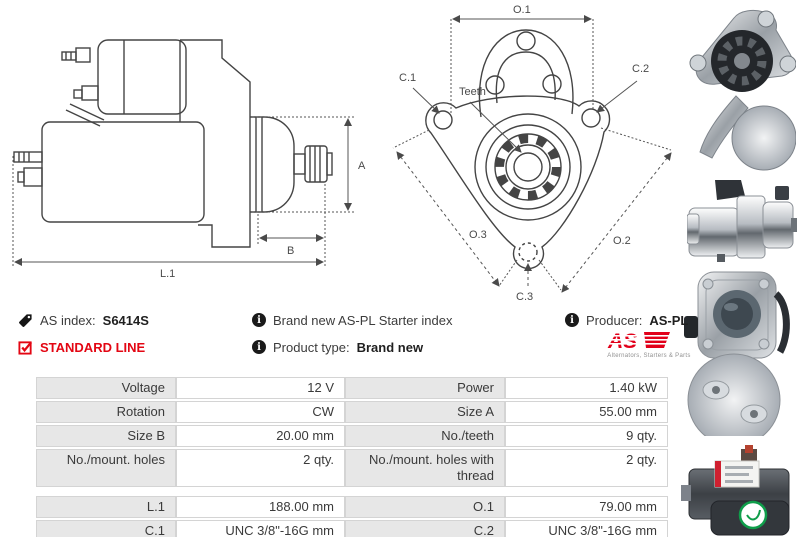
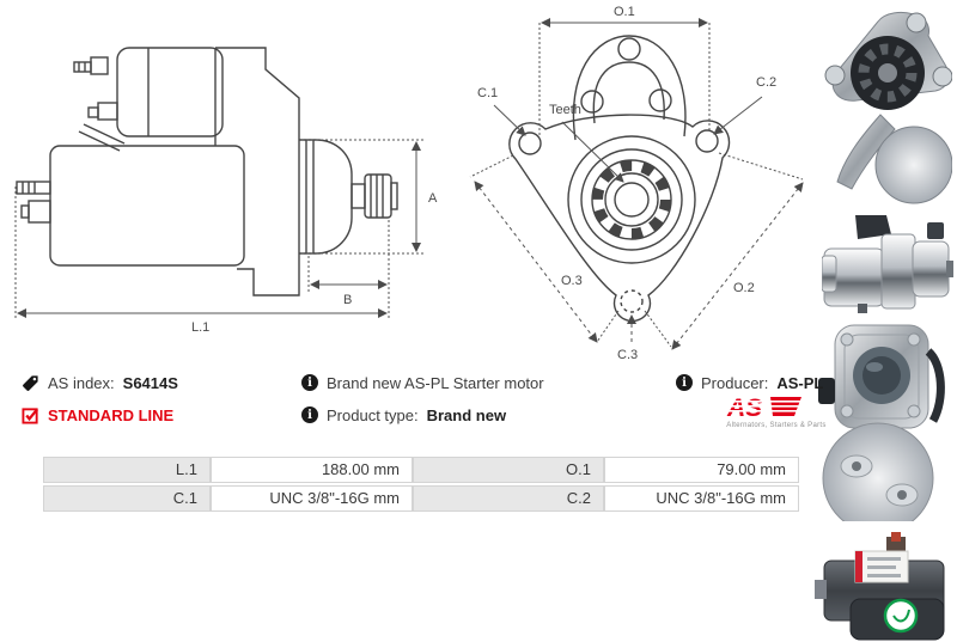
  A
  B
  L.1
  O.1
  C.1
  C.2
  Teeth
  C.3
  O.3
  O.2
  AS index:
  S6414S
  STANDARD LINE
  i
- Brand new AS-PL Starter index
+ Brand new AS-PL Starter motor
  i
  Product type:
  Brand new
  i
  Producer:
  AS-PL
  AS
- Voltage	12 V	Power	1.40 kW
- Rotation	CW	Size A	55.00 mm
- Size B	20.00 mm	No./teeth	9 qty.
- No./mount. holes	2 qty.	No./mount. holes with thread	2 qty.
  L.1	188.00 mm	O.1	79.00 mm
  C.1	UNC 3/8"-16G mm	C.2	UNC 3/8"-16G mm
